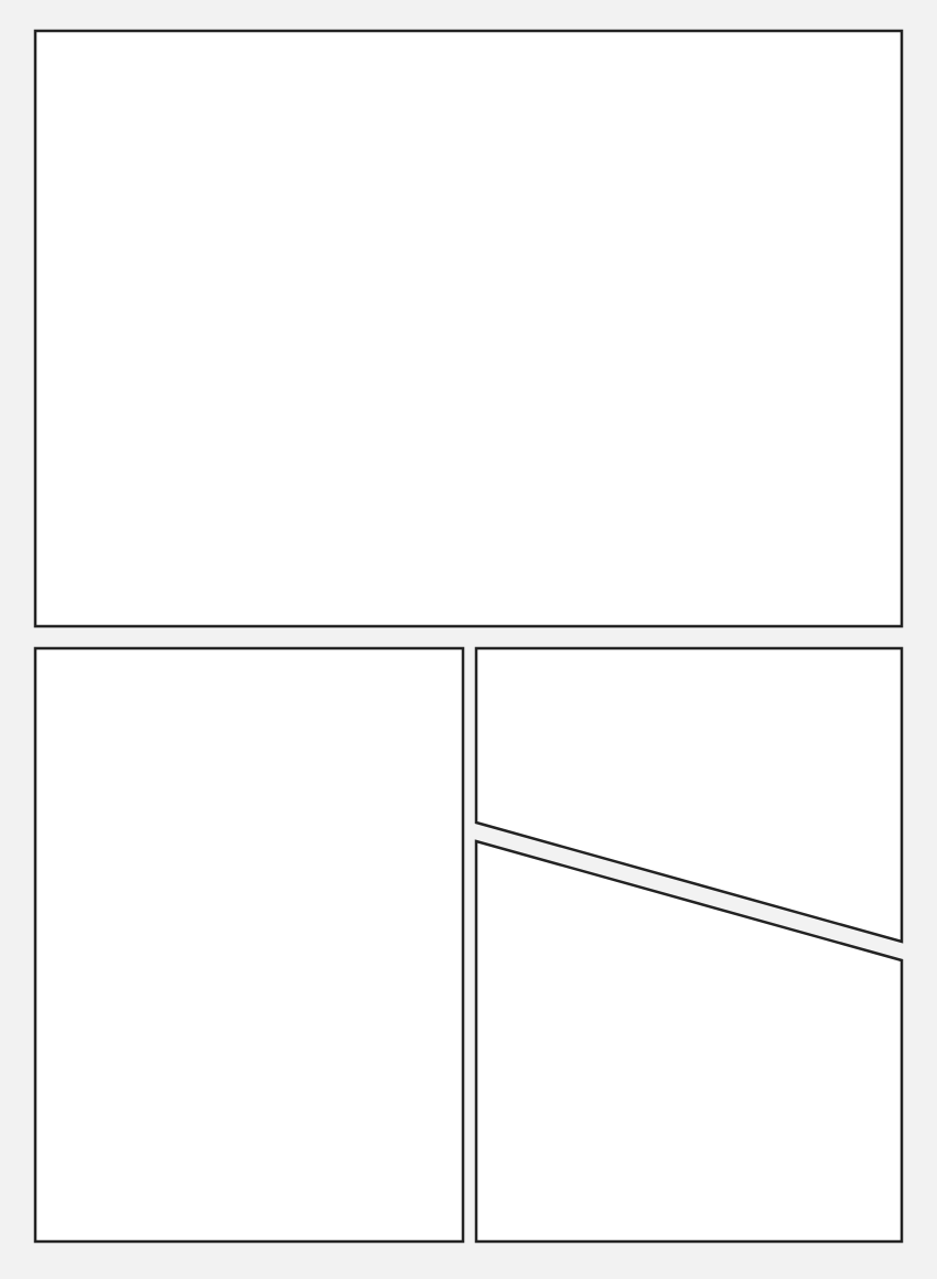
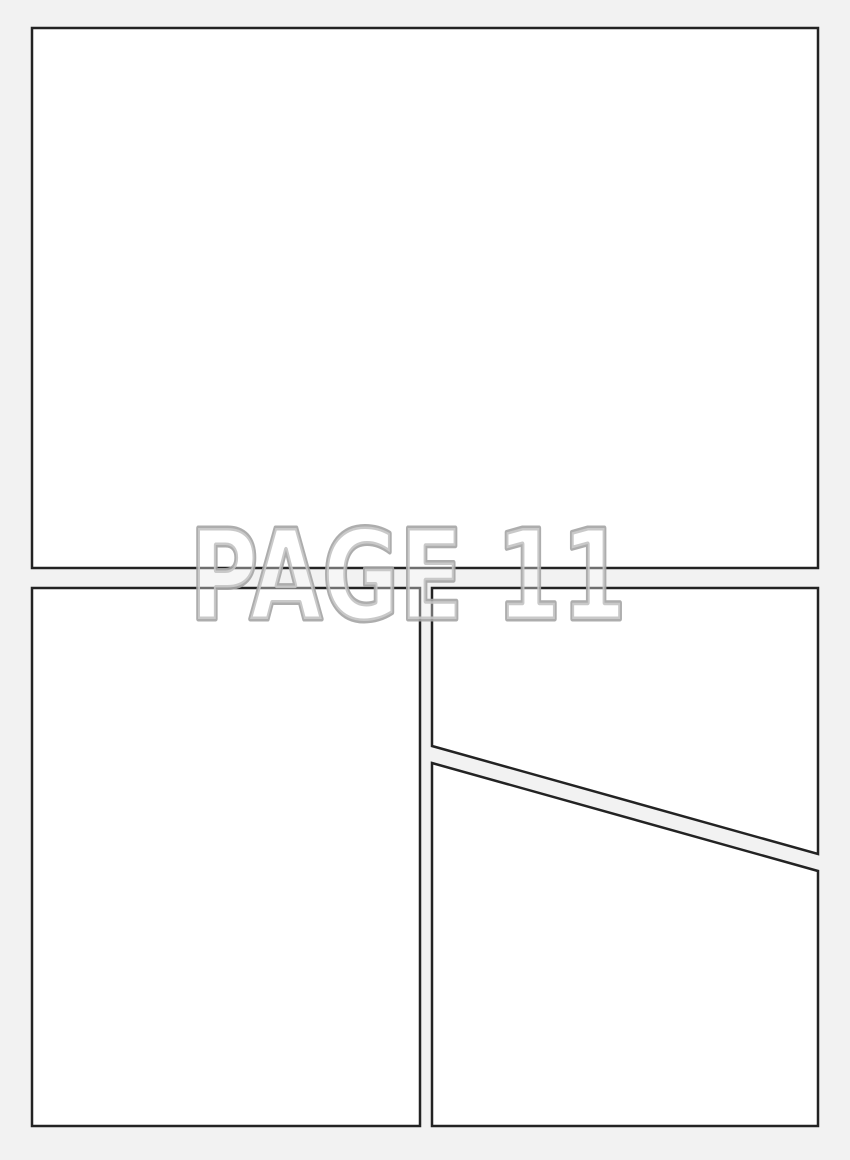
+ PAGE 11
